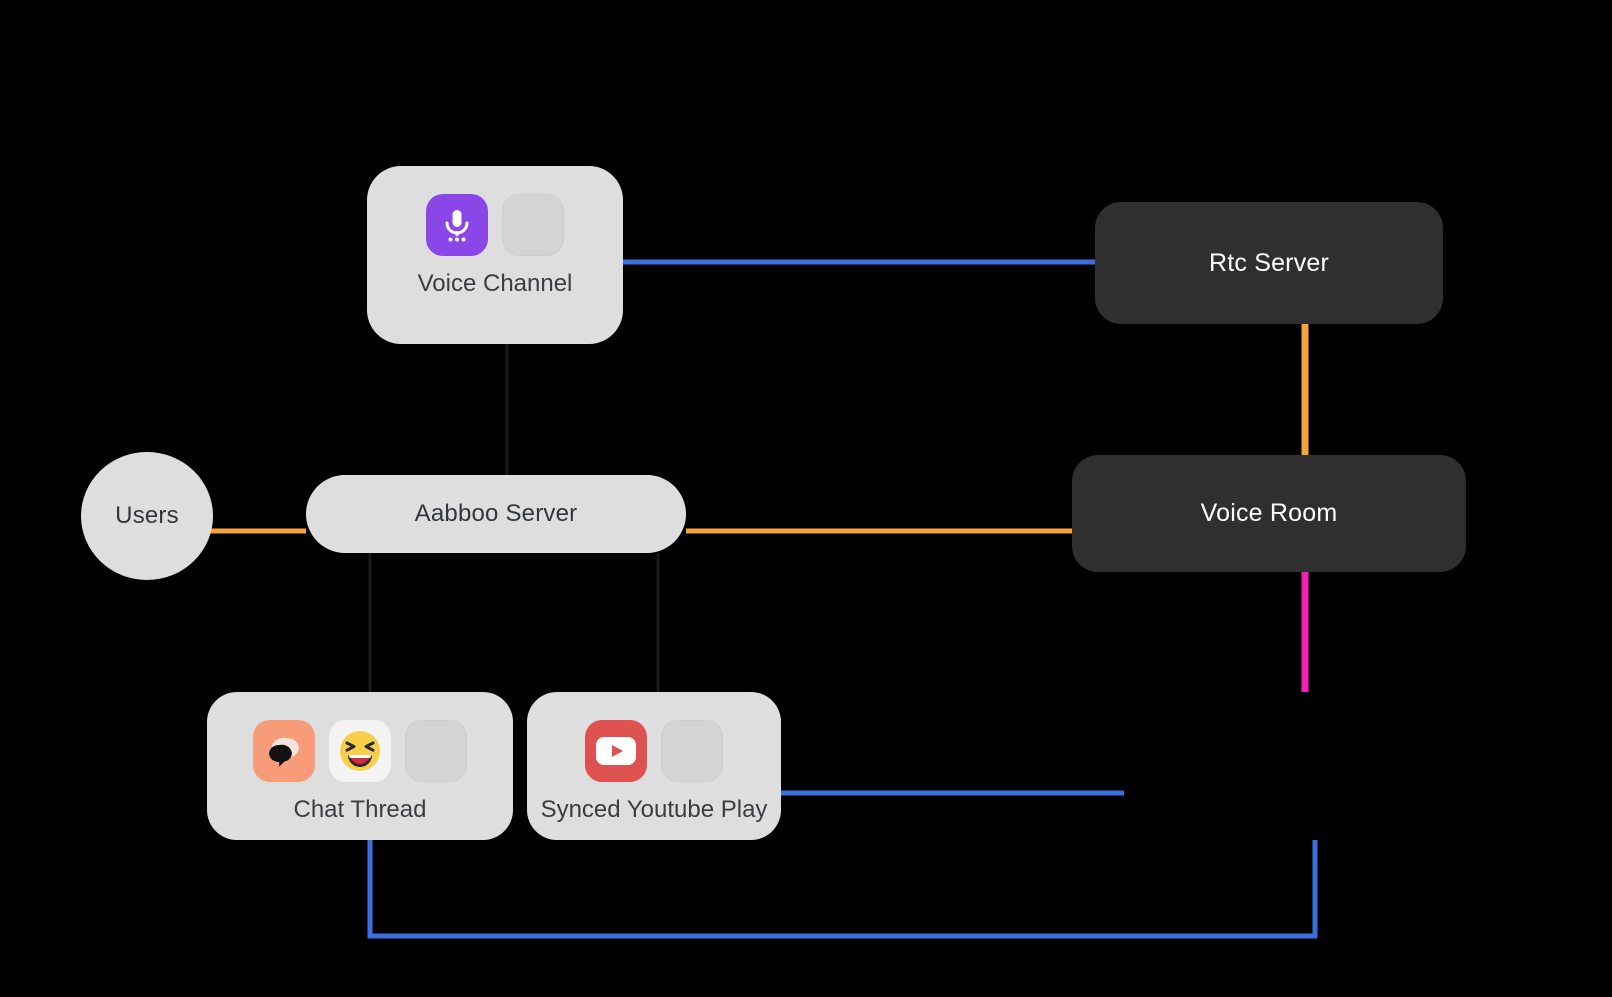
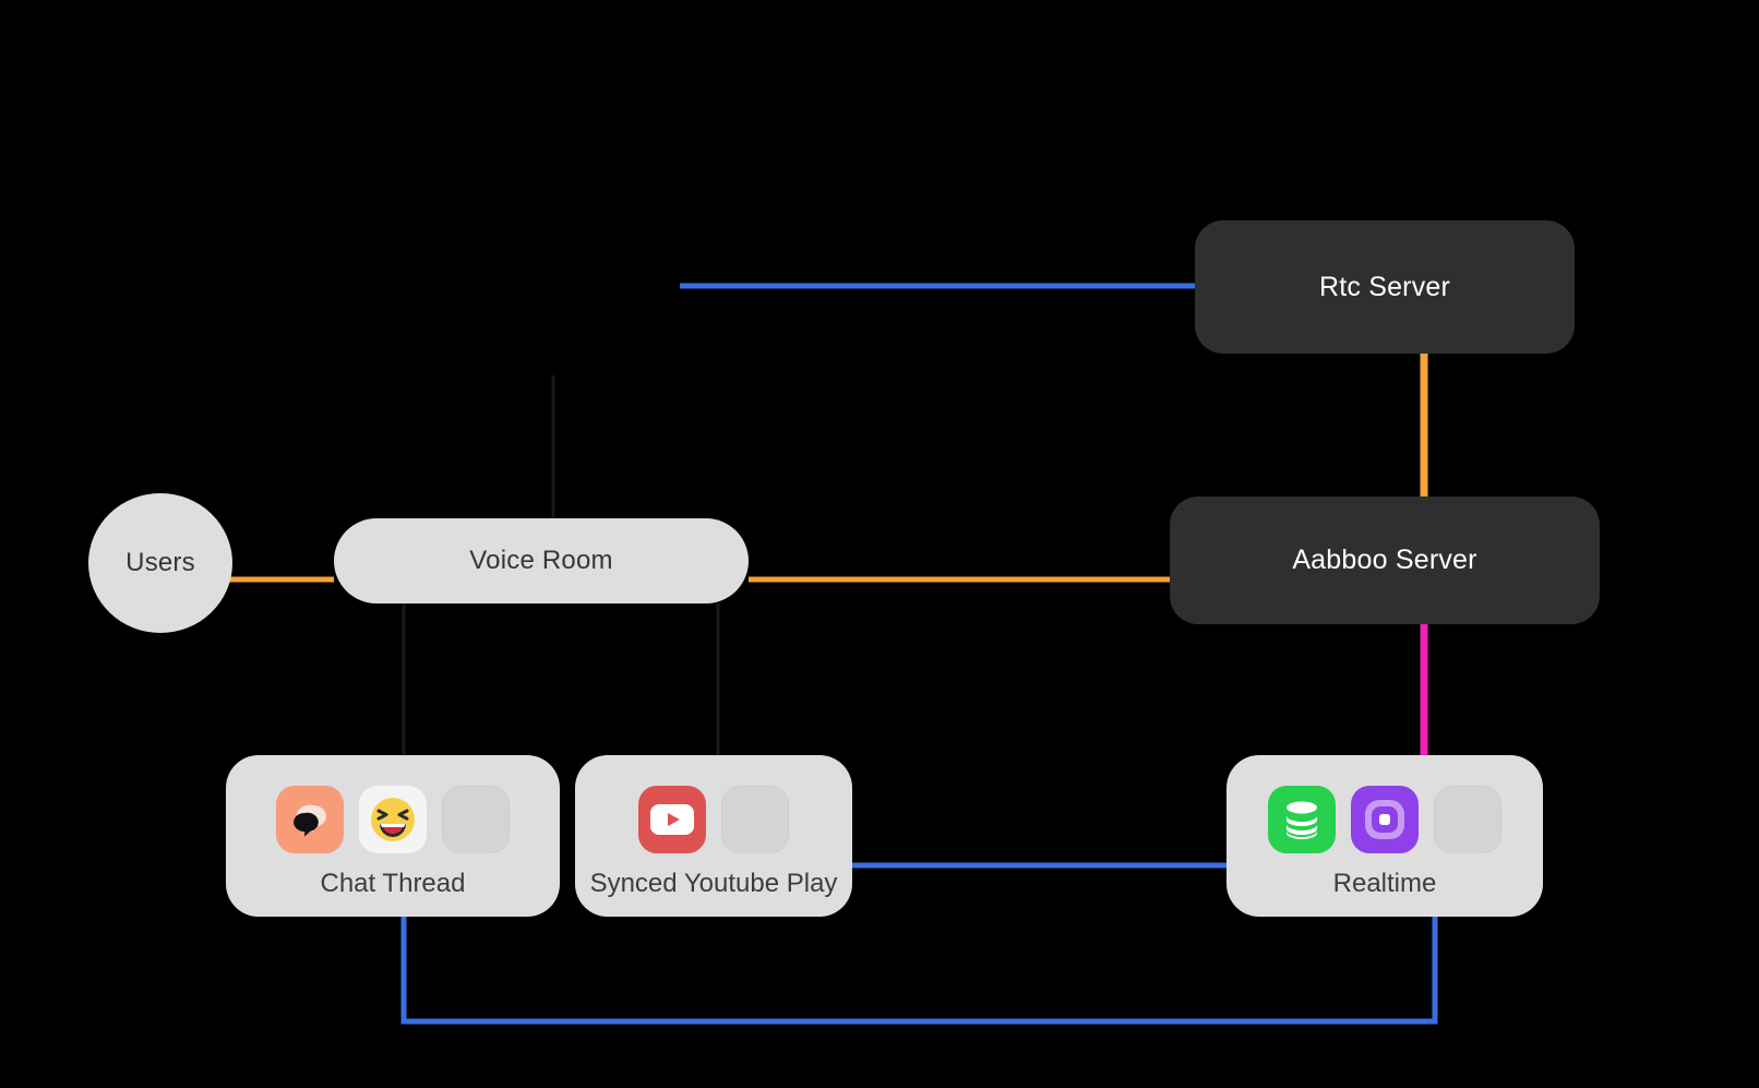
- Voice Channel
  Users
- Aabboo Server
+ Voice Room
  Rtc Server
- Voice Room
+ Aabboo Server
  Chat Thread
  Synced Youtube Play
+ Realtime
